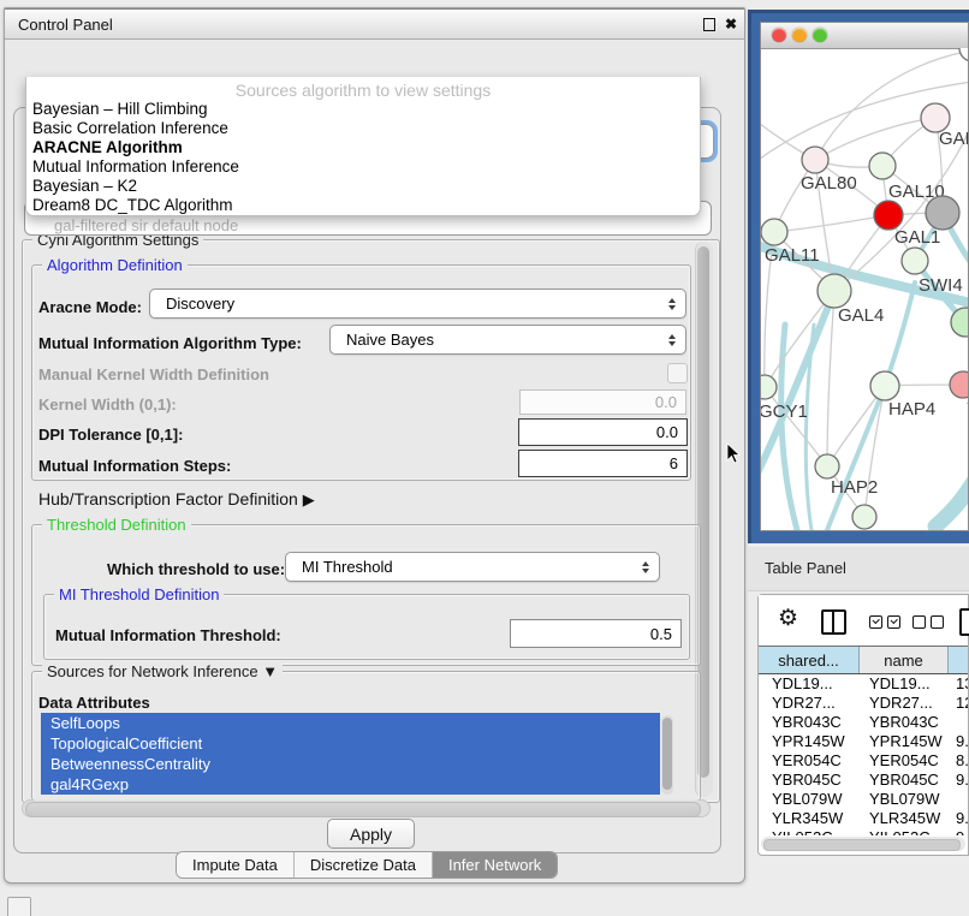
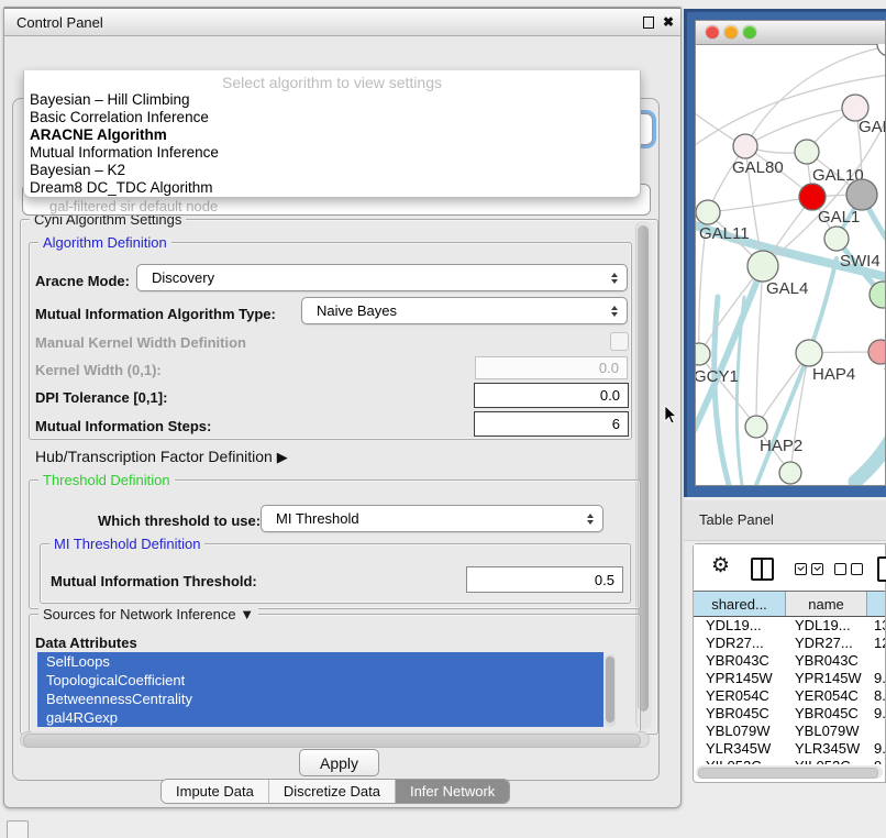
  Control Panel
  ✖
  gal-filtered sir default node
- Sources algorithm to view settings
+ Select algorithm to view settings
  Bayesian – Hill Climbing
  Basic Correlation Inference
  ARACNE Algorithm
  Mutual Information Inference
  Bayesian – K2
  Dream8 DC_TDC Algorithm
  Cyni Algorithm Settings
  Algorithm Definition
  Aracne Mode:
  Discovery
  Mutual Information Algorithm Type:
  Naive Bayes
  Manual Kernel Width Definition
  Kernel Width (0,1):
  0.0
  DPI Tolerance [0,1]:
  0.0
  Mutual Information Steps:
  6
  Hub/Transcription Factor Definition ▶
  Threshold Definition
  Which threshold to use:
  MI Threshold
  MI Threshold Definition
  Mutual Information Threshold:
  0.5
  Sources for Network Inference ▼
  Data Attributes
  SelfLoops
  TopologicalCoefficient
  BetweennessCentrality
  gal4RGexp
  Apply
  Impute Data
  Discretize Data
  Infer Network
  GAL80
  GAL10
  GAL1
  GAL11
  SWI4
  GAL4
  GCY1
  HAP4
  HAP2
  Table Panel
  ⚙
  shared...
  name
  YDL19...
  YDL19...
  YDR27...
  YDR27...
  YBR043C
  YBR043C
  YPR145W
  YPR145W
  9.
  YER054C
  YER054C
  8.
  YBR045C
  YBR045C
  9.
  YBL079W
  YBL079W
  YLR345W
  YLR345W
  9.
